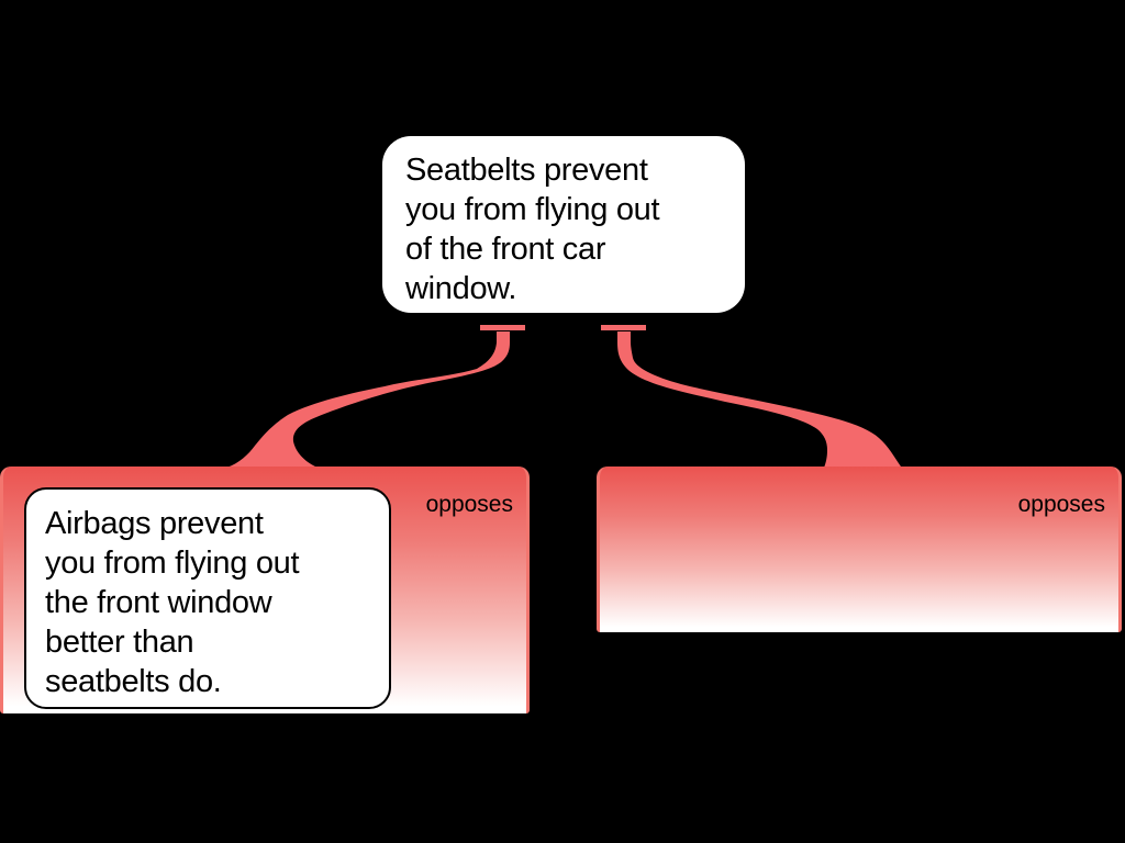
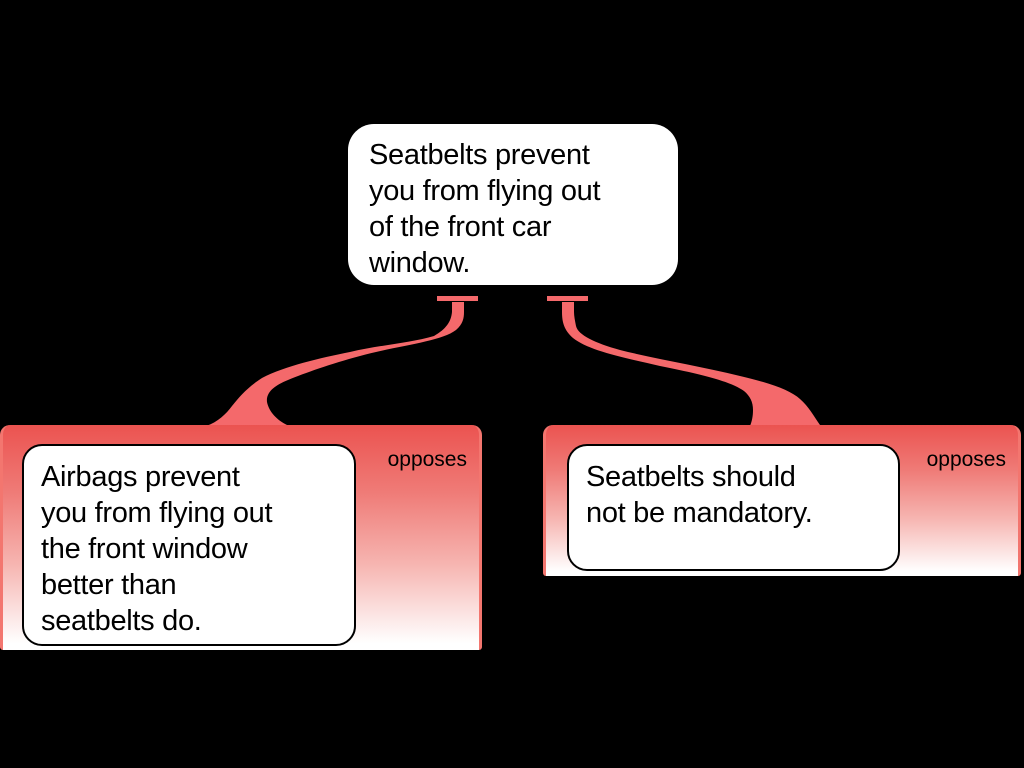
  Seatbelts prevent
  you from flying out
  of the front car
  window.
  opposes
  Airbags prevent
  you from flying out
  the front window
  better than
  seatbelts do.
  opposes
+ Seatbelts should
+ not be mandatory.
